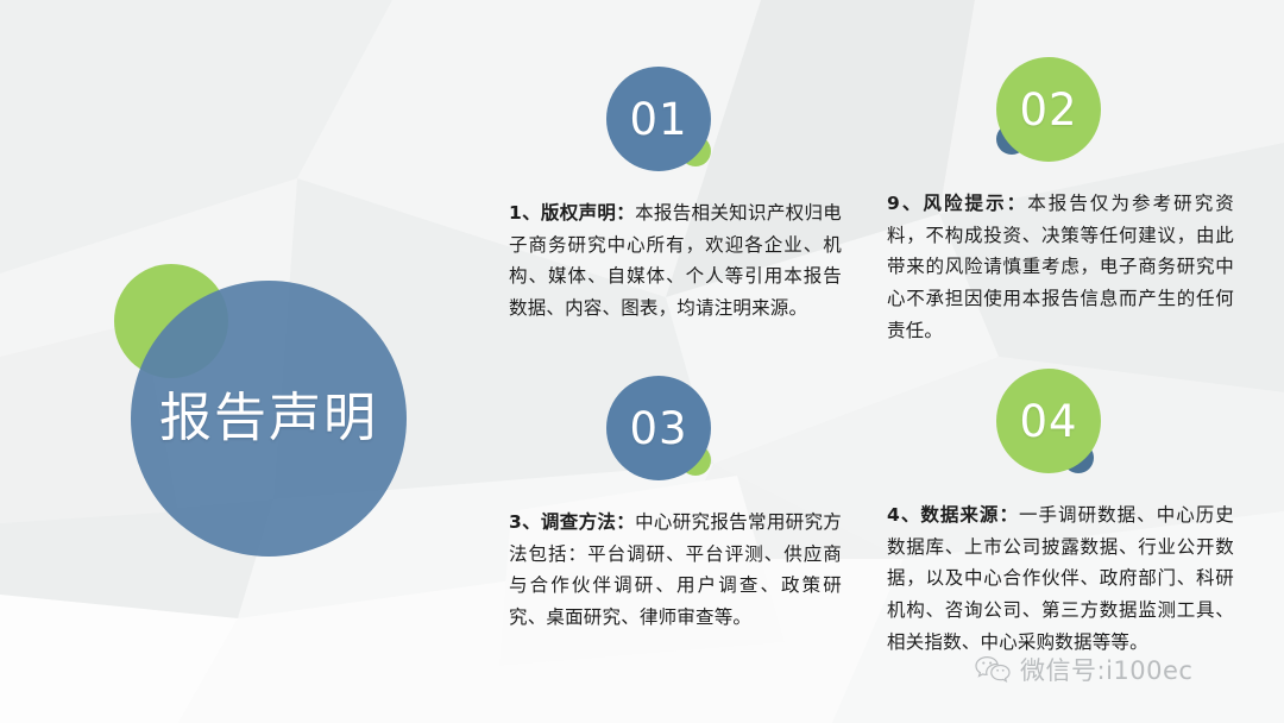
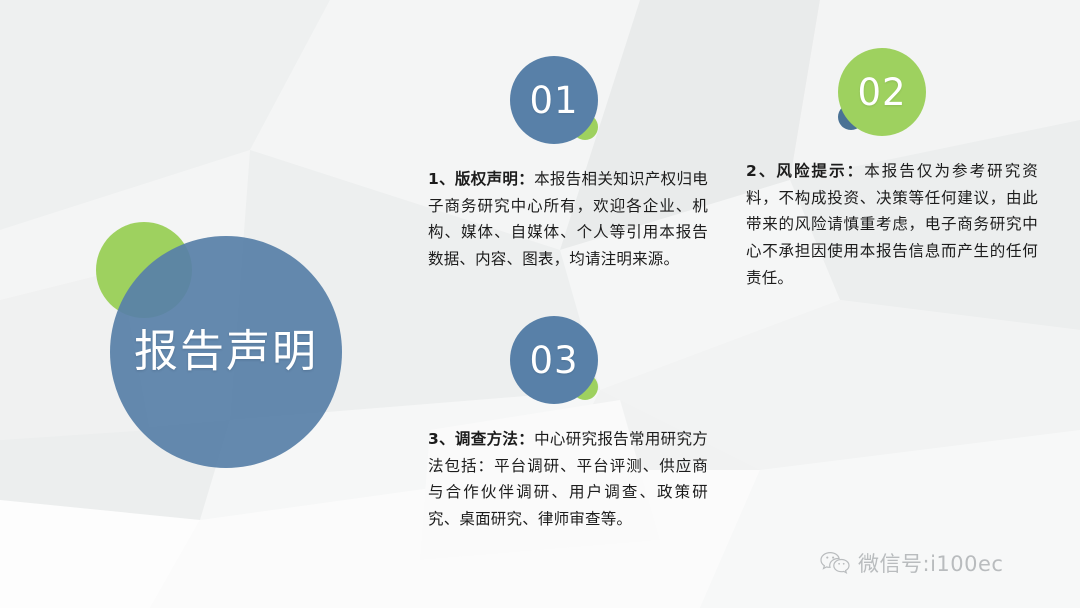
  报告声明
  01
  1、版权声明：本报告相关知识产权归电子商务研究中心所有，欢迎各企业、机构、媒体、自媒体、个人等引用本报告数据、内容、图表，均请注明来源。
  02
- 9、风险提示：本报告仅为参考研究资料，不构成投资、决策等任何建议，由此带来的风险请慎重考虑，电子商务研究中心不承担因使用本报告信息而产生的任何责任。
+ 2、风险提示：本报告仅为参考研究资料，不构成投资、决策等任何建议，由此带来的风险请慎重考虑，电子商务研究中心不承担因使用本报告信息而产生的任何责任。
  03
  3、调查方法：中心研究报告常用研究方法包括：平台调研、平台评测、供应商与合作伙伴调研、用户调查、政策研究、桌面研究、律师审查等。
- 04
- 4、数据来源：一手调研数据、中心历史数据库、上市公司披露数据、行业公开数据，以及中心合作伙伴、政府部门、科研机构、咨询公司、第三方数据监测工具、相关指数、中心采购数据等等。
  微信号:i100ec
